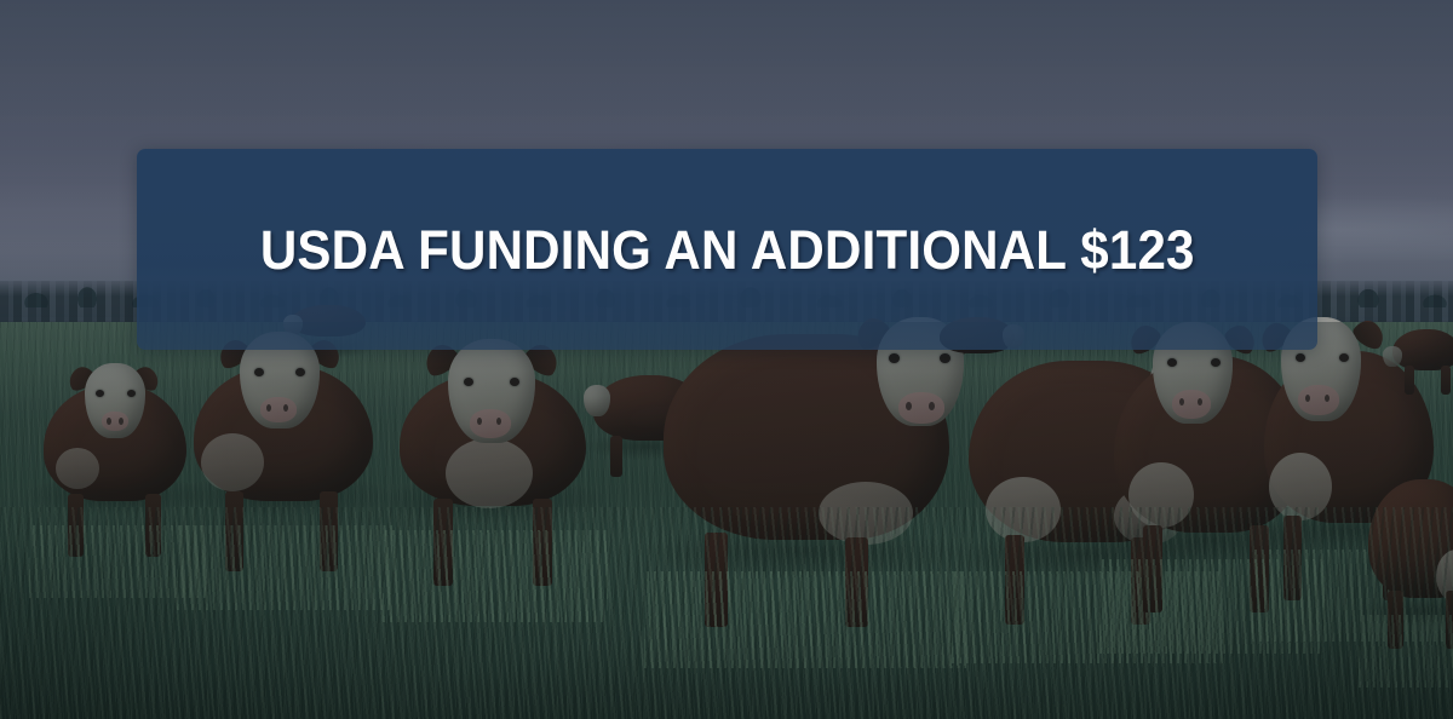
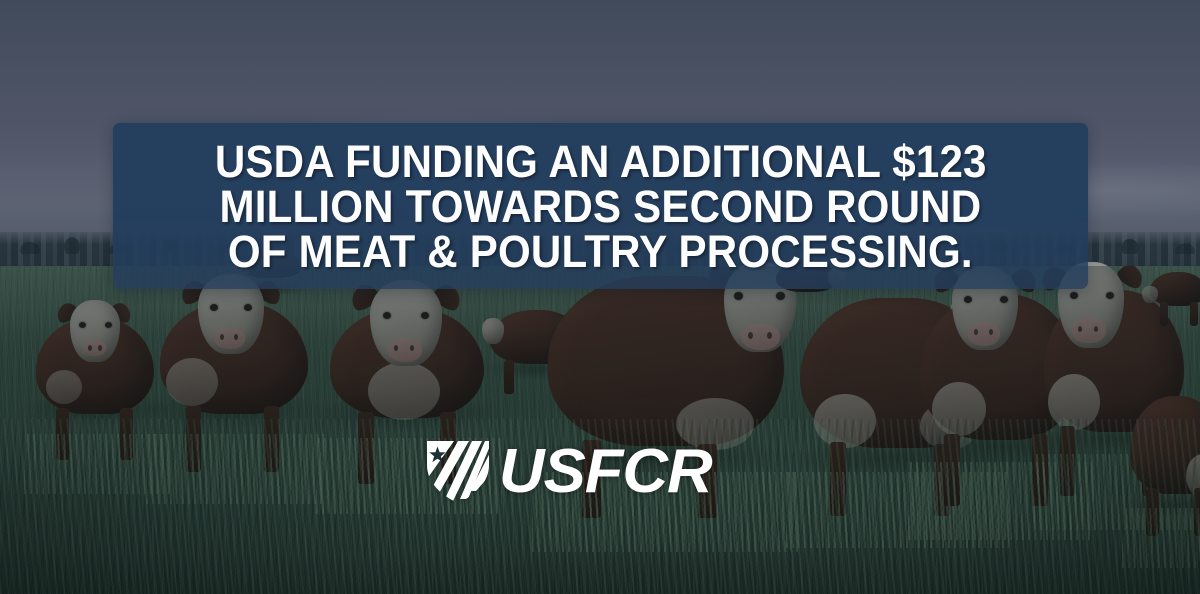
  USDA FUNDING AN ADDITIONAL $123
+ MILLION TOWARDS SECOND ROUND
+ OF MEAT & POULTRY PROCESSING.
+ USFCR
